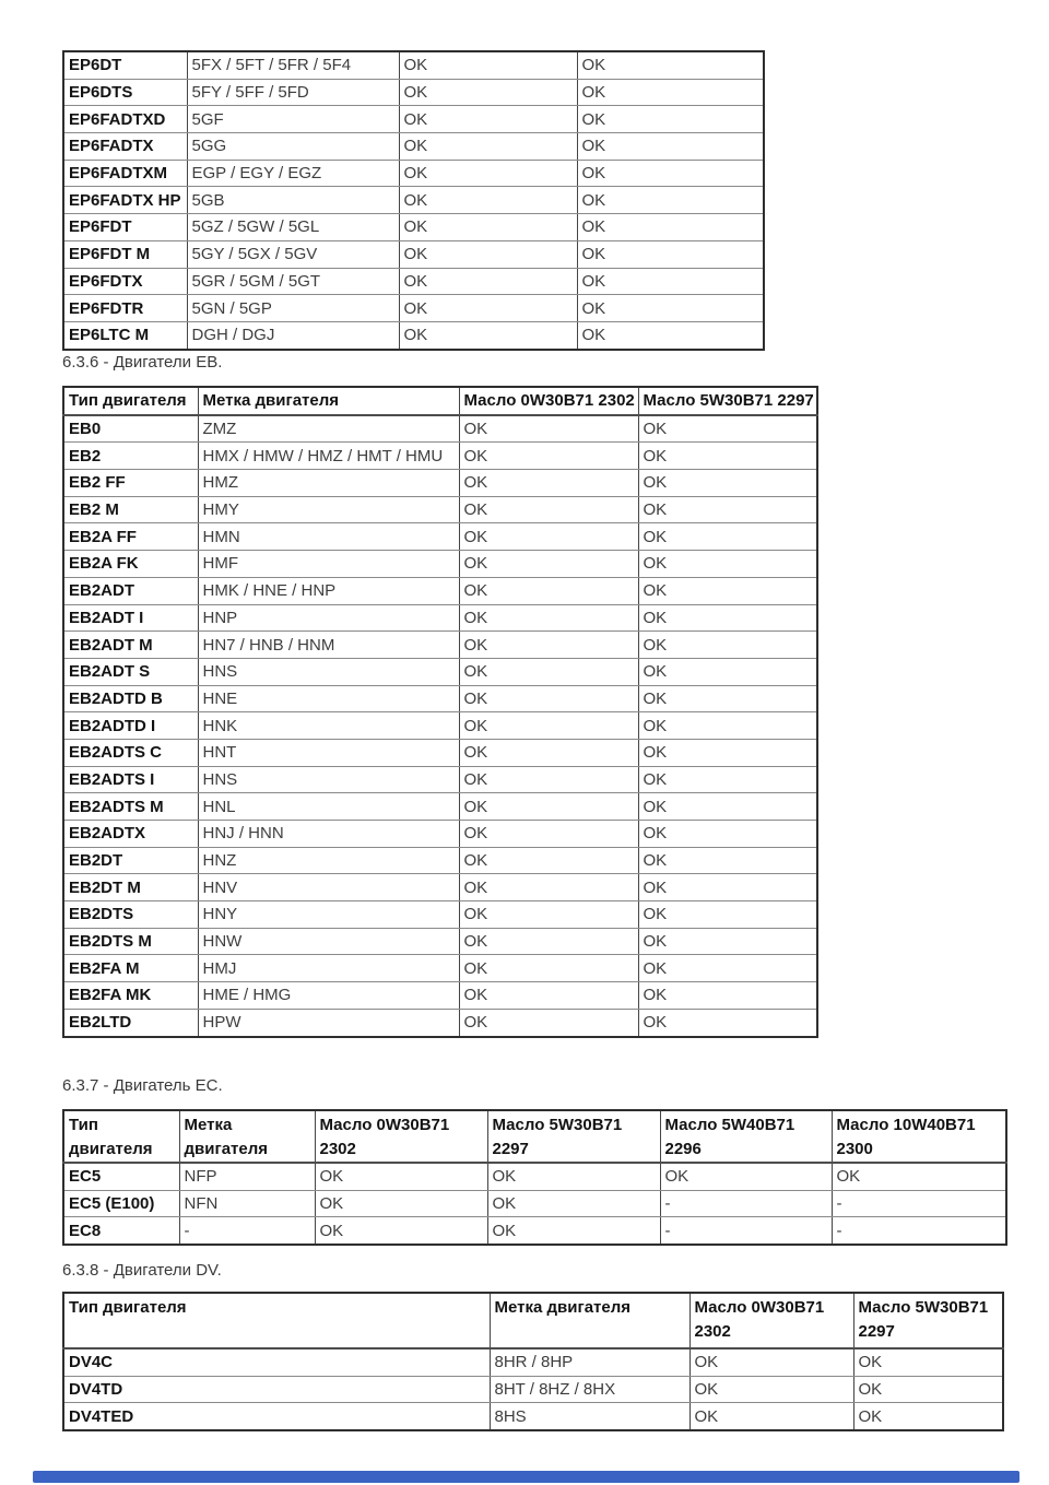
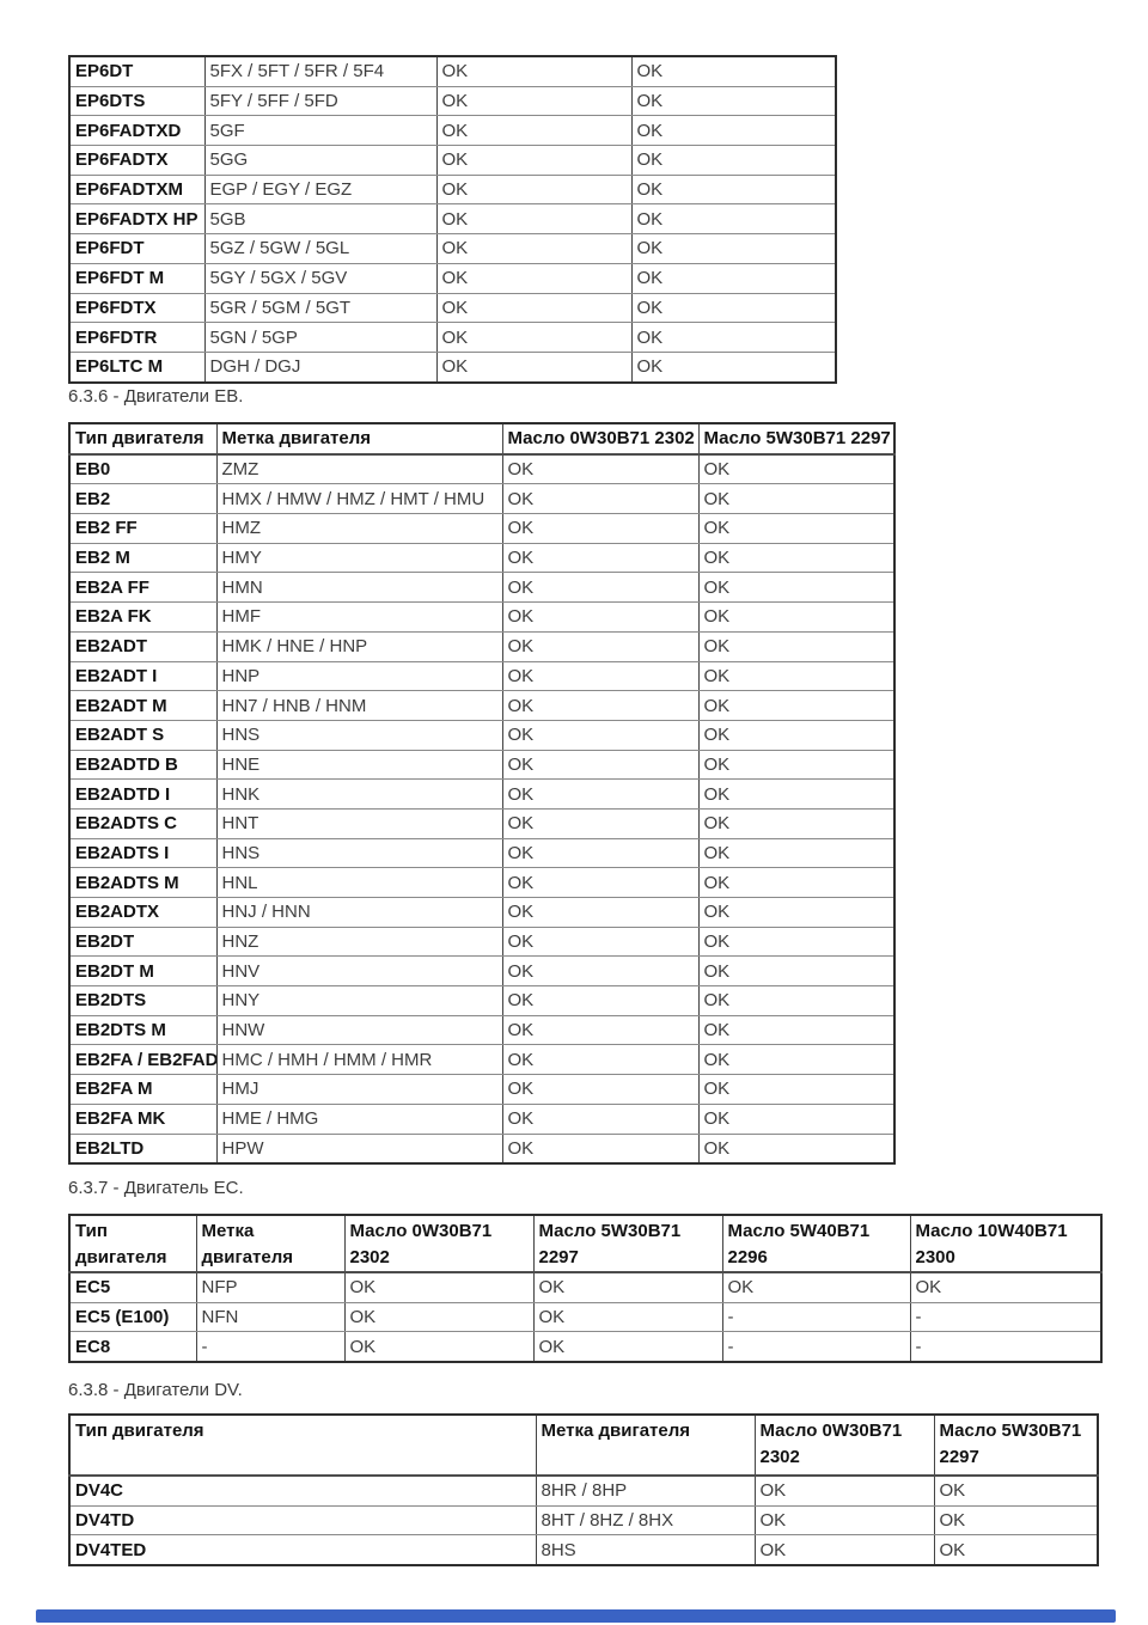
  EP6DT	5FX / 5FT / 5FR / 5F4	OK	OK
  EP6DTS	5FY / 5FF / 5FD	OK	OK
  EP6FADTXD	5GF	OK	OK
  EP6FADTX	5GG	OK	OK
  EP6FADTXM	EGP / EGY / EGZ	OK	OK
  EP6FADTX HP	5GB	OK	OK
  EP6FDT	5GZ / 5GW / 5GL	OK	OK
  EP6FDT M	5GY / 5GX / 5GV	OK	OK
  EP6FDTX	5GR / 5GM / 5GT	OK	OK
  EP6FDTR	5GN / 5GP	OK	OK
  EP6LTC M	DGH / DGJ	OK	OK
  6.3.6 - Двигатели EB.
  Тип двигателя	Метка двигателя	Масло 0W30B71 2302	Масло 5W30B71 2297
  EB0	ZMZ	OK	OK
  EB2	HMX / HMW / HMZ / HMT / HMU	OK	OK
  EB2 FF	HMZ	OK	OK
  EB2 M	HMY	OK	OK
  EB2A FF	HMN	OK	OK
  EB2A FK	HMF	OK	OK
  EB2ADT	HMK / HNE / HNP	OK	OK
  EB2ADT I	HNP	OK	OK
  EB2ADT M	HN7 / HNB / HNM	OK	OK
  EB2ADT S	HNS	OK	OK
  EB2ADTD B	HNE	OK	OK
  EB2ADTD I	HNK	OK	OK
  EB2ADTS C	HNT	OK	OK
  EB2ADTS I	HNS	OK	OK
  EB2ADTS M	HNL	OK	OK
  EB2ADTX	HNJ / HNN	OK	OK
  EB2DT	HNZ	OK	OK
  EB2DT M	HNV	OK	OK
  EB2DTS	HNY	OK	OK
  EB2DTS M	HNW	OK	OK
+ EB2FA / EB2FAD	HMC / HMH / HMM / HMR	OK	OK
  EB2FA M	HMJ	OK	OK
  EB2FA MK	HME / HMG	OK	OK
  EB2LTD	HPW	OK	OK
  6.3.7 - Двигатель EC.
  Тип двигателя	Метка двигателя	Масло 0W30B71 2302	Масло 5W30B71 2297	Масло 5W40B71 2296	Масло 10W40B71 2300
  EC5	NFP	OK	OK	OK	OK
  EC5 (E100)	NFN	OK	OK	-	-
  EC8	-	OK	OK	-	-
  6.3.8 - Двигатели DV.
  Тип двигателя	Метка двигателя	Масло 0W30B71 2302	Масло 5W30B71 2297
  DV4C	8HR / 8HP	OK	OK
  DV4TD	8HT / 8HZ / 8HX	OK	OK
  DV4TED	8HS	OK	OK
